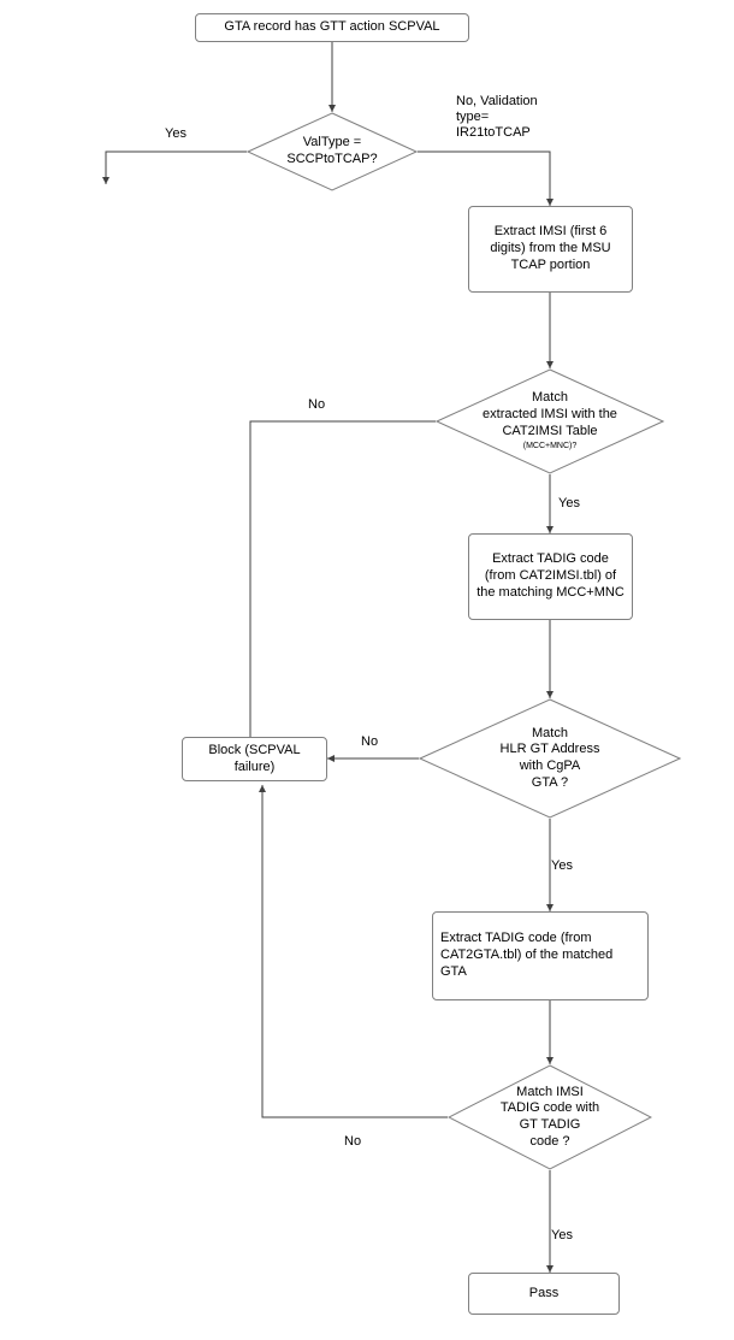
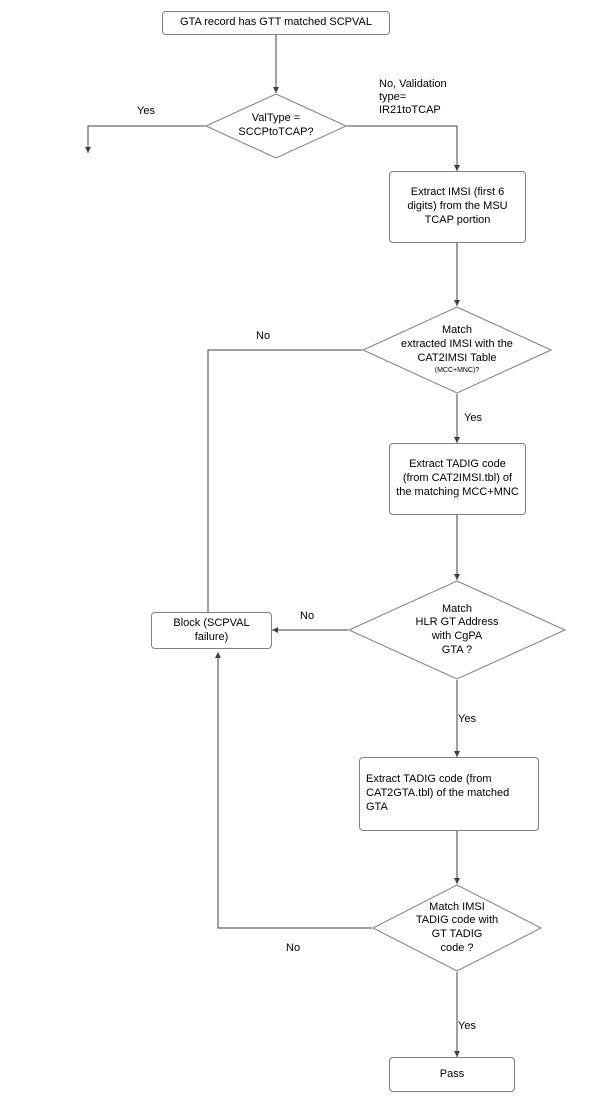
- GTA record has GTT action SCPVAL
+ GTA record has GTT matched SCPVAL
  ValType =
  SCCPtoTCAP?
  Extract IMSI (first 6
  digits) from the MSU
  TCAP portion
  Match
  extracted IMSI with the
  CAT2IMSI Table
  Extract TADIG code
  (from CAT2IMSI.tbl) of
  the matching MCC+MNC
  Match
  HLR GT Address
  with CgPA
  GTA ?
  Block (SCPVAL
  failure)
  Extract TADIG code (from
  CAT2GTA.tbl) of the matched
  GTA
  Match IMSI
  TADIG code with
  GT TADIG
  code ?
  Pass
  Yes
  No, Validation
  type=
  IR21toTCAP
  No
  Yes
  No
  Yes
  No
  Yes
